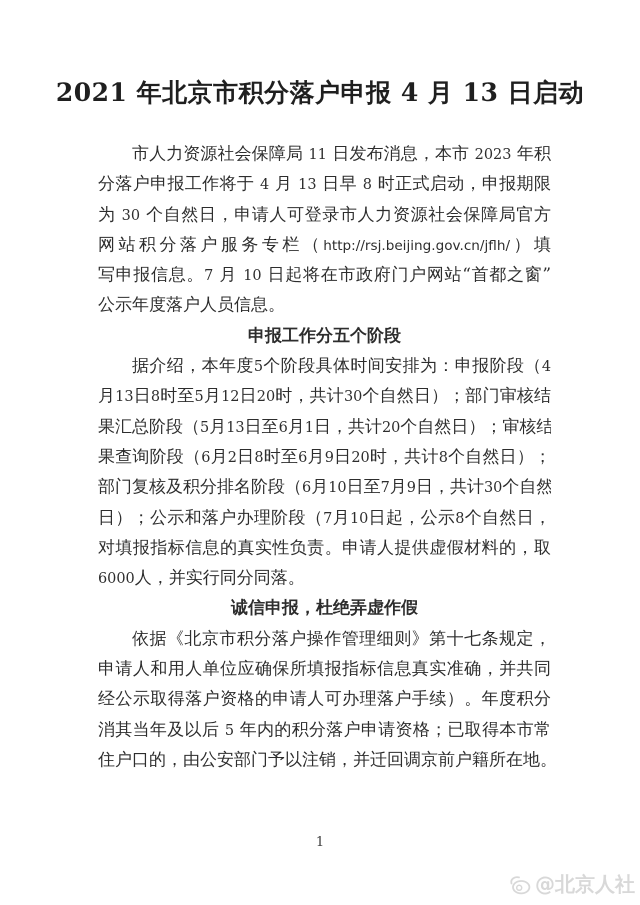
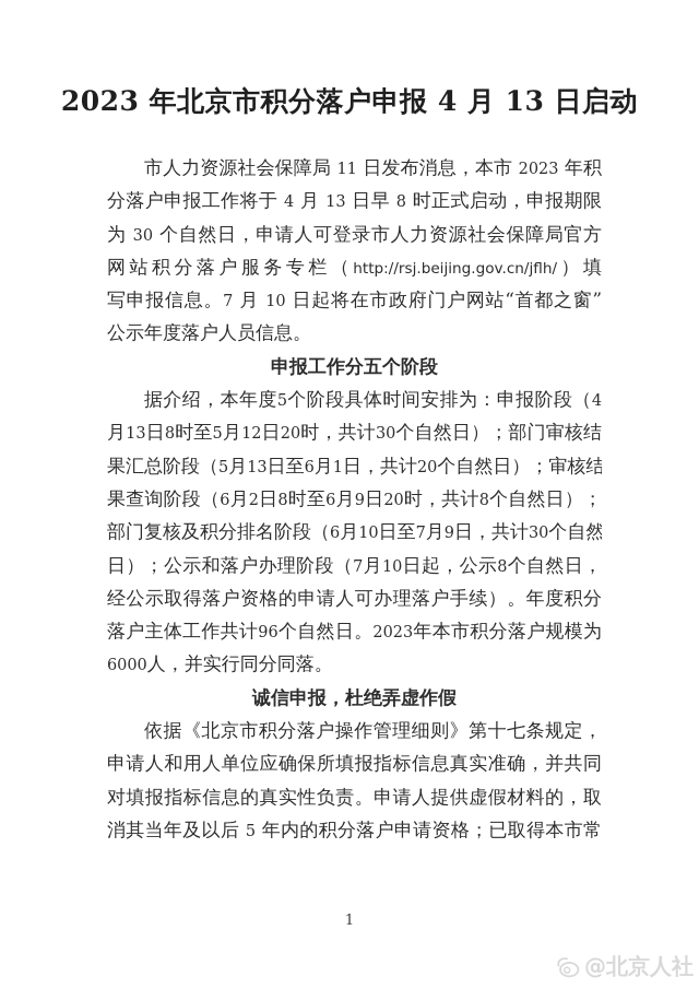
- 2021 年北京市积分落户申报 4 月 13 日启动
+ 2023 年北京市积分落户申报 4 月 13 日启动
  市人力资源社会保障局 11 日发布消息，本市 2023 年积
  分落户申报工作将于 4 月 13 日早 8 时正式启动，申报期限
  为 30 个自然日，申请人可登录市人力资源社会保障局官方
  网站积分落户服务专栏（http://rsj.beijing.gov.cn/jflh/）填
  写申报信息。7 月 10 日起将在市政府门户网站“首都之窗”
  公示年度落户人员信息。
  申报工作分五个阶段
  据介绍，本年度5个阶段具体时间安排为：申报阶段（4
  月13日8时至5月12日20时，共计30个自然日）；部门审核结
  果汇总阶段（5月13日至6月1日，共计20个自然日）；审核结
  果查询阶段（6月2日8时至6月9日20时，共计8个自然日）；
  部门复核及积分排名阶段（6月10日至7月9日，共计30个自然
  日）；公示和落户办理阶段（7月10日起，公示8个自然日，
- 对填报指标信息的真实性负责。申请人提供虚假材料的，取
+ 经公示取得落户资格的申请人可办理落户手续）。年度积分
+ 落户主体工作共计96个自然日。2023年本市积分落户规模为
  6000人，并实行同分同落。
  诚信申报，杜绝弄虚作假
  依据《北京市积分落户操作管理细则》第十七条规定，
  申请人和用人单位应确保所填报指标信息真实准确，并共同
- 经公示取得落户资格的申请人可办理落户手续）。年度积分
+ 对填报指标信息的真实性负责。申请人提供虚假材料的，取
  消其当年及以后 5 年内的积分落户申请资格；已取得本市常
- 住户口的，由公安部门予以注销，并迁回调京前户籍所在地。
  1
  @北京人社
